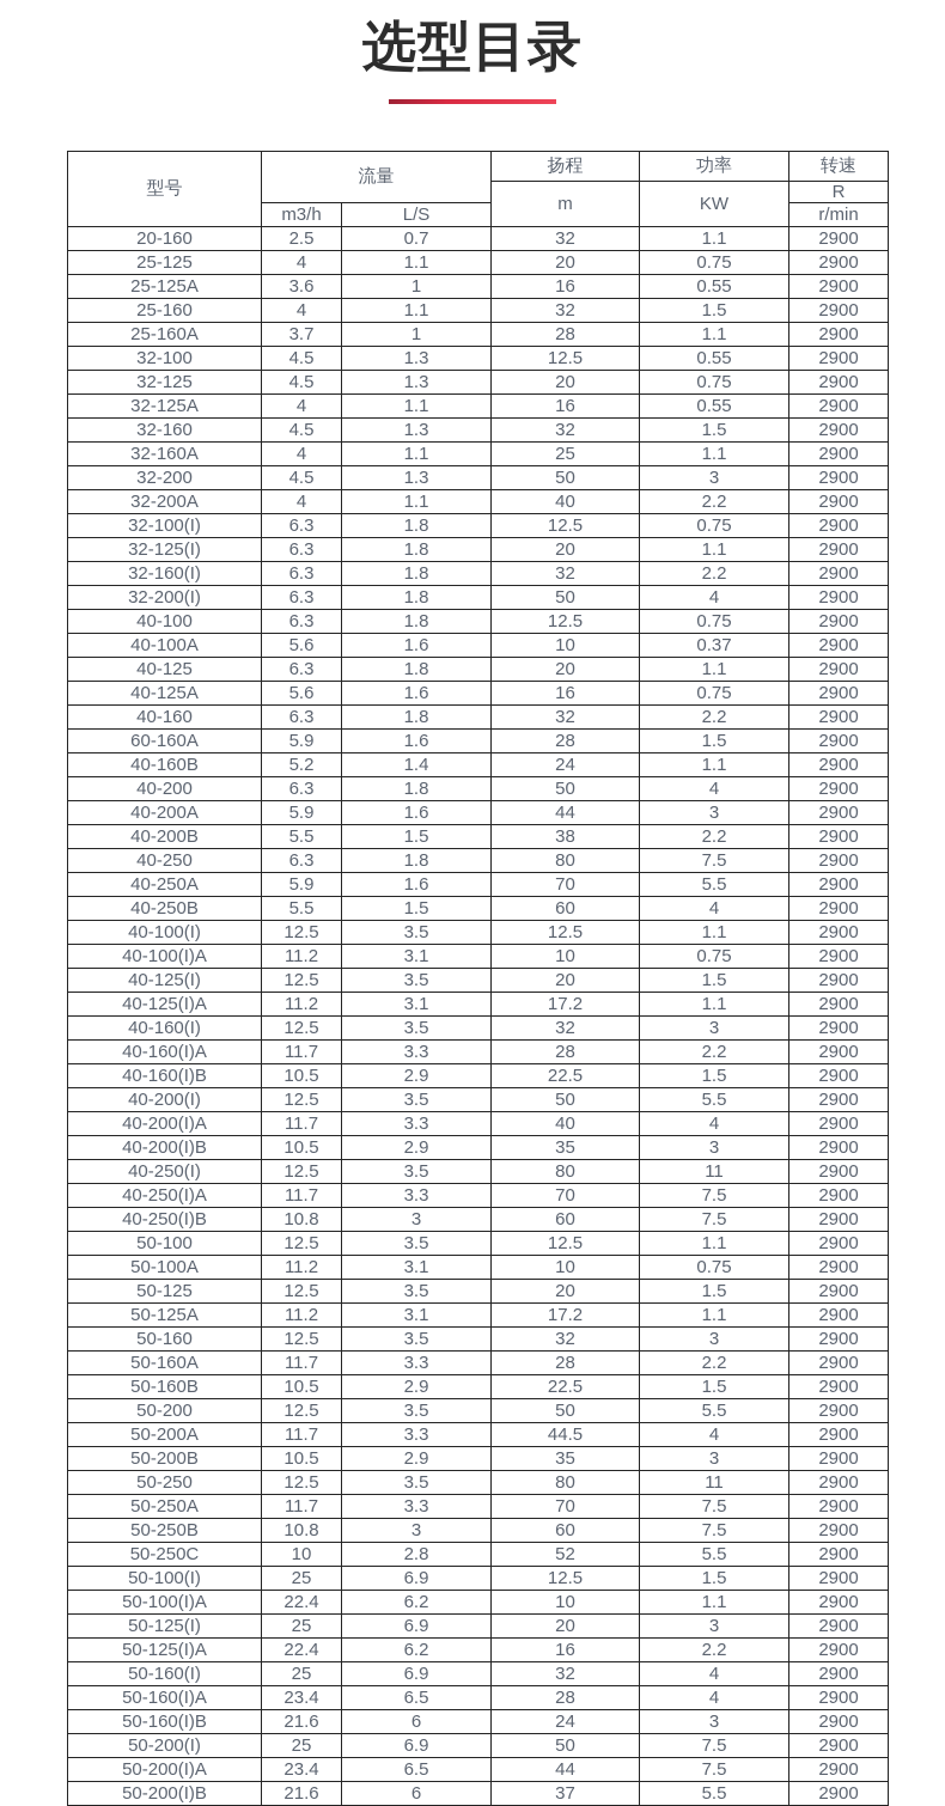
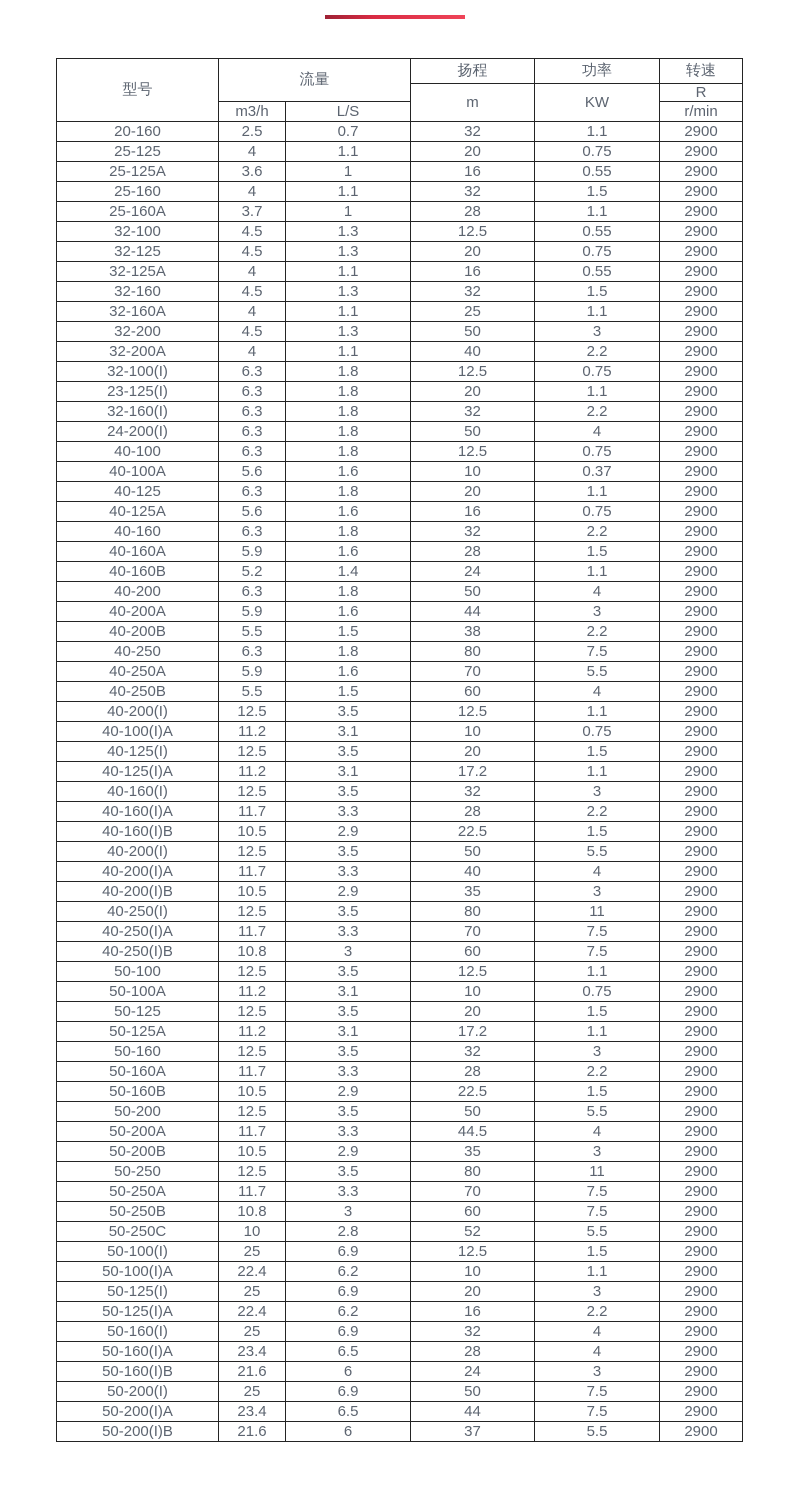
- 选型目录
  型号	流量	扬程	功率	转速
  m	KW	R
  m3/h	L/S	r/min
  20-160	2.5	0.7	32	1.1	2900
  25-125	4	1.1	20	0.75	2900
  25-125A	3.6	1	16	0.55	2900
  25-160	4	1.1	32	1.5	2900
  25-160A	3.7	1	28	1.1	2900
  32-100	4.5	1.3	12.5	0.55	2900
  32-125	4.5	1.3	20	0.75	2900
  32-125A	4	1.1	16	0.55	2900
  32-160	4.5	1.3	32	1.5	2900
  32-160A	4	1.1	25	1.1	2900
  32-200	4.5	1.3	50	3	2900
  32-200A	4	1.1	40	2.2	2900
  32-100(I)	6.3	1.8	12.5	0.75	2900
- 32-125(I)	6.3	1.8	20	1.1	2900
+ 23-125(I)	6.3	1.8	20	1.1	2900
  32-160(I)	6.3	1.8	32	2.2	2900
- 32-200(I)	6.3	1.8	50	4	2900
+ 24-200(I)	6.3	1.8	50	4	2900
  40-100	6.3	1.8	12.5	0.75	2900
  40-100A	5.6	1.6	10	0.37	2900
  40-125	6.3	1.8	20	1.1	2900
  40-125A	5.6	1.6	16	0.75	2900
  40-160	6.3	1.8	32	2.2	2900
- 60-160A	5.9	1.6	28	1.5	2900
+ 40-160A	5.9	1.6	28	1.5	2900
  40-160B	5.2	1.4	24	1.1	2900
  40-200	6.3	1.8	50	4	2900
  40-200A	5.9	1.6	44	3	2900
  40-200B	5.5	1.5	38	2.2	2900
  40-250	6.3	1.8	80	7.5	2900
  40-250A	5.9	1.6	70	5.5	2900
  40-250B	5.5	1.5	60	4	2900
- 40-100(I)	12.5	3.5	12.5	1.1	2900
+ 40-200(I)	12.5	3.5	12.5	1.1	2900
  40-100(I)A	11.2	3.1	10	0.75	2900
  40-125(I)	12.5	3.5	20	1.5	2900
  40-125(I)A	11.2	3.1	17.2	1.1	2900
  40-160(I)	12.5	3.5	32	3	2900
  40-160(I)A	11.7	3.3	28	2.2	2900
  40-160(I)B	10.5	2.9	22.5	1.5	2900
  40-200(I)	12.5	3.5	50	5.5	2900
  40-200(I)A	11.7	3.3	40	4	2900
  40-200(I)B	10.5	2.9	35	3	2900
  40-250(I)	12.5	3.5	80	11	2900
  40-250(I)A	11.7	3.3	70	7.5	2900
  40-250(I)B	10.8	3	60	7.5	2900
  50-100	12.5	3.5	12.5	1.1	2900
  50-100A	11.2	3.1	10	0.75	2900
  50-125	12.5	3.5	20	1.5	2900
  50-125A	11.2	3.1	17.2	1.1	2900
  50-160	12.5	3.5	32	3	2900
  50-160A	11.7	3.3	28	2.2	2900
  50-160B	10.5	2.9	22.5	1.5	2900
  50-200	12.5	3.5	50	5.5	2900
  50-200A	11.7	3.3	44.5	4	2900
  50-200B	10.5	2.9	35	3	2900
  50-250	12.5	3.5	80	11	2900
  50-250A	11.7	3.3	70	7.5	2900
  50-250B	10.8	3	60	7.5	2900
  50-250C	10	2.8	52	5.5	2900
  50-100(I)	25	6.9	12.5	1.5	2900
  50-100(I)A	22.4	6.2	10	1.1	2900
  50-125(I)	25	6.9	20	3	2900
  50-125(I)A	22.4	6.2	16	2.2	2900
  50-160(I)	25	6.9	32	4	2900
  50-160(I)A	23.4	6.5	28	4	2900
  50-160(I)B	21.6	6	24	3	2900
  50-200(I)	25	6.9	50	7.5	2900
  50-200(I)A	23.4	6.5	44	7.5	2900
  50-200(I)B	21.6	6	37	5.5	2900
